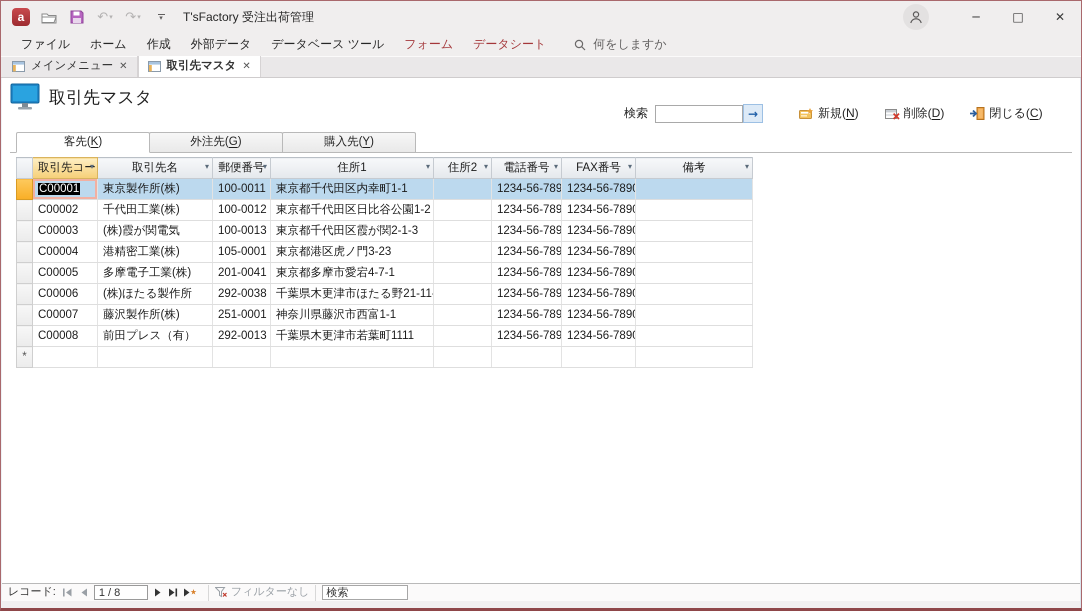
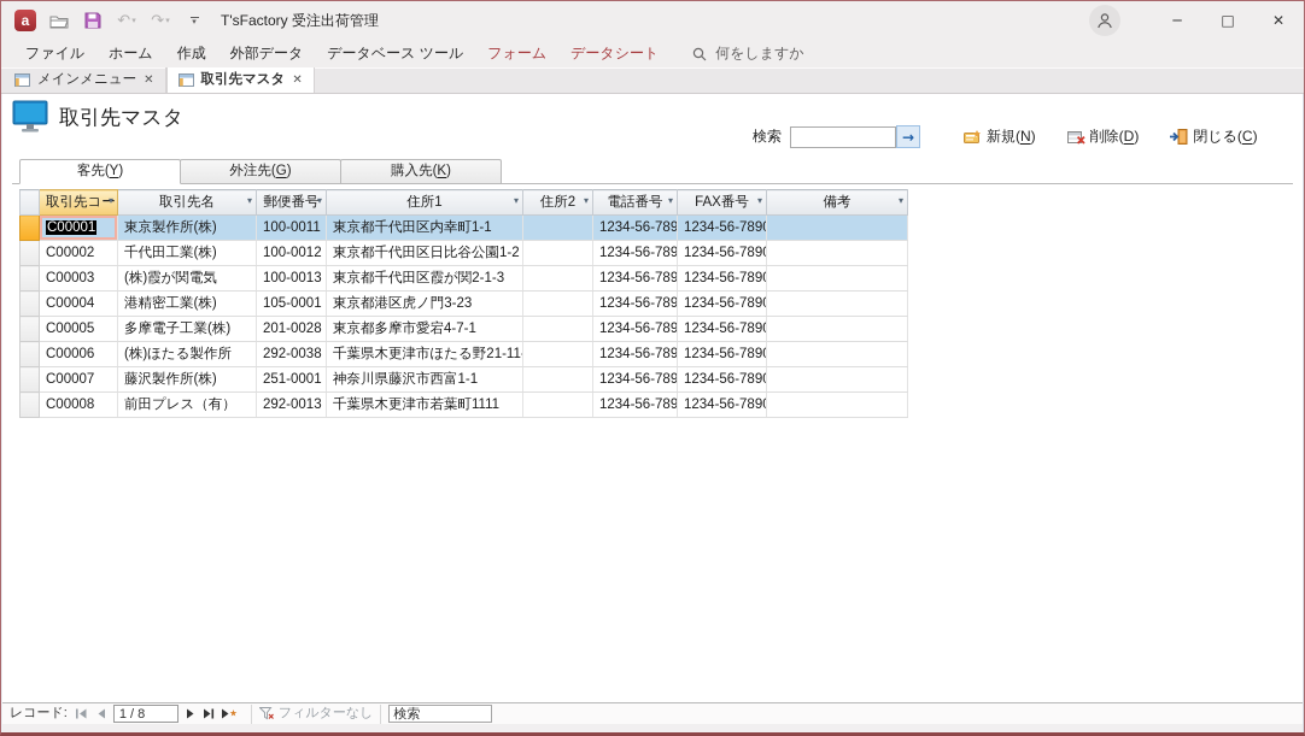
  a
  ↶
  ↷
  T'sFactory 受注出荷管理
  ─
  □
  ✕
  ファイル
  ホーム
  作成
  外部データ
  データベース ツール
  フォーム
  データシート
  何をしますか
  メインメニュー
  ✕
  取引先マスタ
  ✕
  取引先マスタ
  検索
  →
  新規(N)
  削除(D)
  閉じる(C)
- 客先(K)
+ 客先(Y)
  外注先(G)
- 購入先(Y)
+ 購入先(K)
  	取引先コー▾	取引先名 ▾	郵便番号▾	住所1 ▾	住所2 ▾	電話番号 ▾	FAX番号 ▾	備考 ▾
  	C00001	東京製作所(株)	100-0011	東京都千代田区内幸町1-1		1234-56-789	1234-56-789
  	C00002	千代田工業(株)	100-0012	東京都千代田区日比谷公園1-2		1234-56-789	1234-56-789
  	C00003	(株)霞が関電気	100-0013	東京都千代田区霞が関2-1-3		1234-56-789	1234-56-789
  	C00004	港精密工業(株)	105-0001	東京都港区虎ノ門3-23		1234-56-789	1234-56-789
- 	C00005	多摩電子工業(株)	201-0041	東京都多摩市愛宕4-7-1		1234-56-789	1234-56-789
+ 	C00005	多摩電子工業(株)	201-0028	東京都多摩市愛宕4-7-1		1234-56-789	1234-56-789
  	C00006	(株)ほたる製作所	292-0038	千葉県木更津市ほたる野21-11		1234-56-789	1234-56-789
  	C00007	藤沢製作所(株)	251-0001	神奈川県藤沢市西富1-1		1234-56-789	1234-56-789
  	C00008	前田プレス（有）	292-0013	千葉県木更津市若葉町1111		1234-56-789	1234-56-789
- *
  レコード:
  1 / 8
  フィルターなし
  検索
